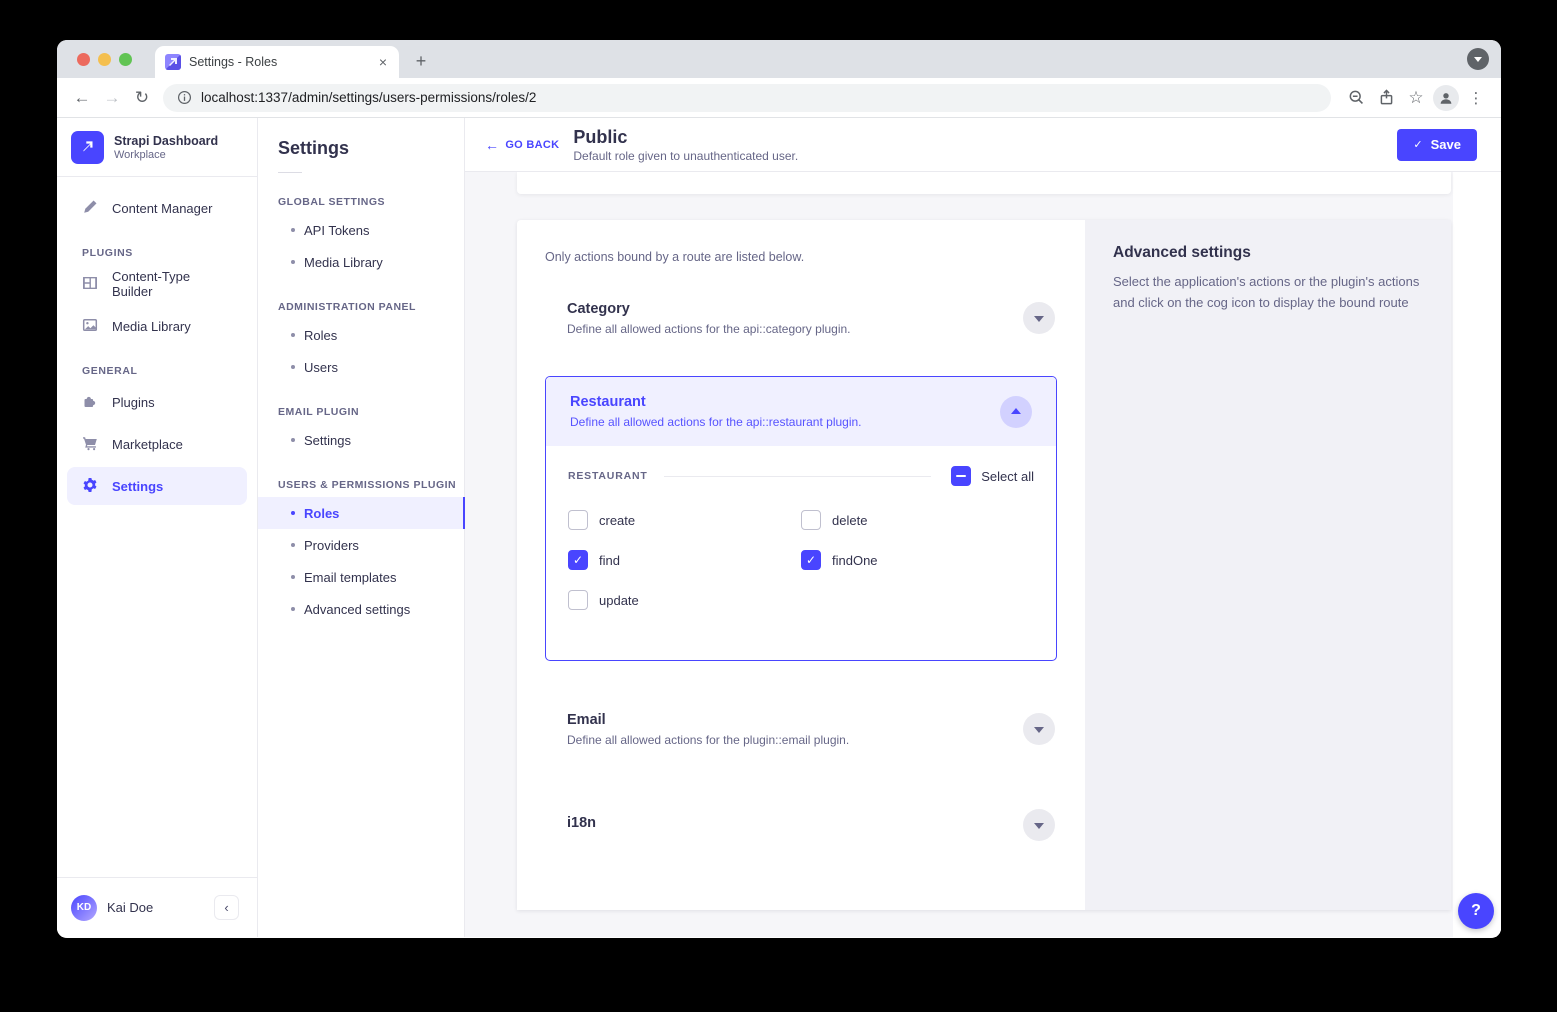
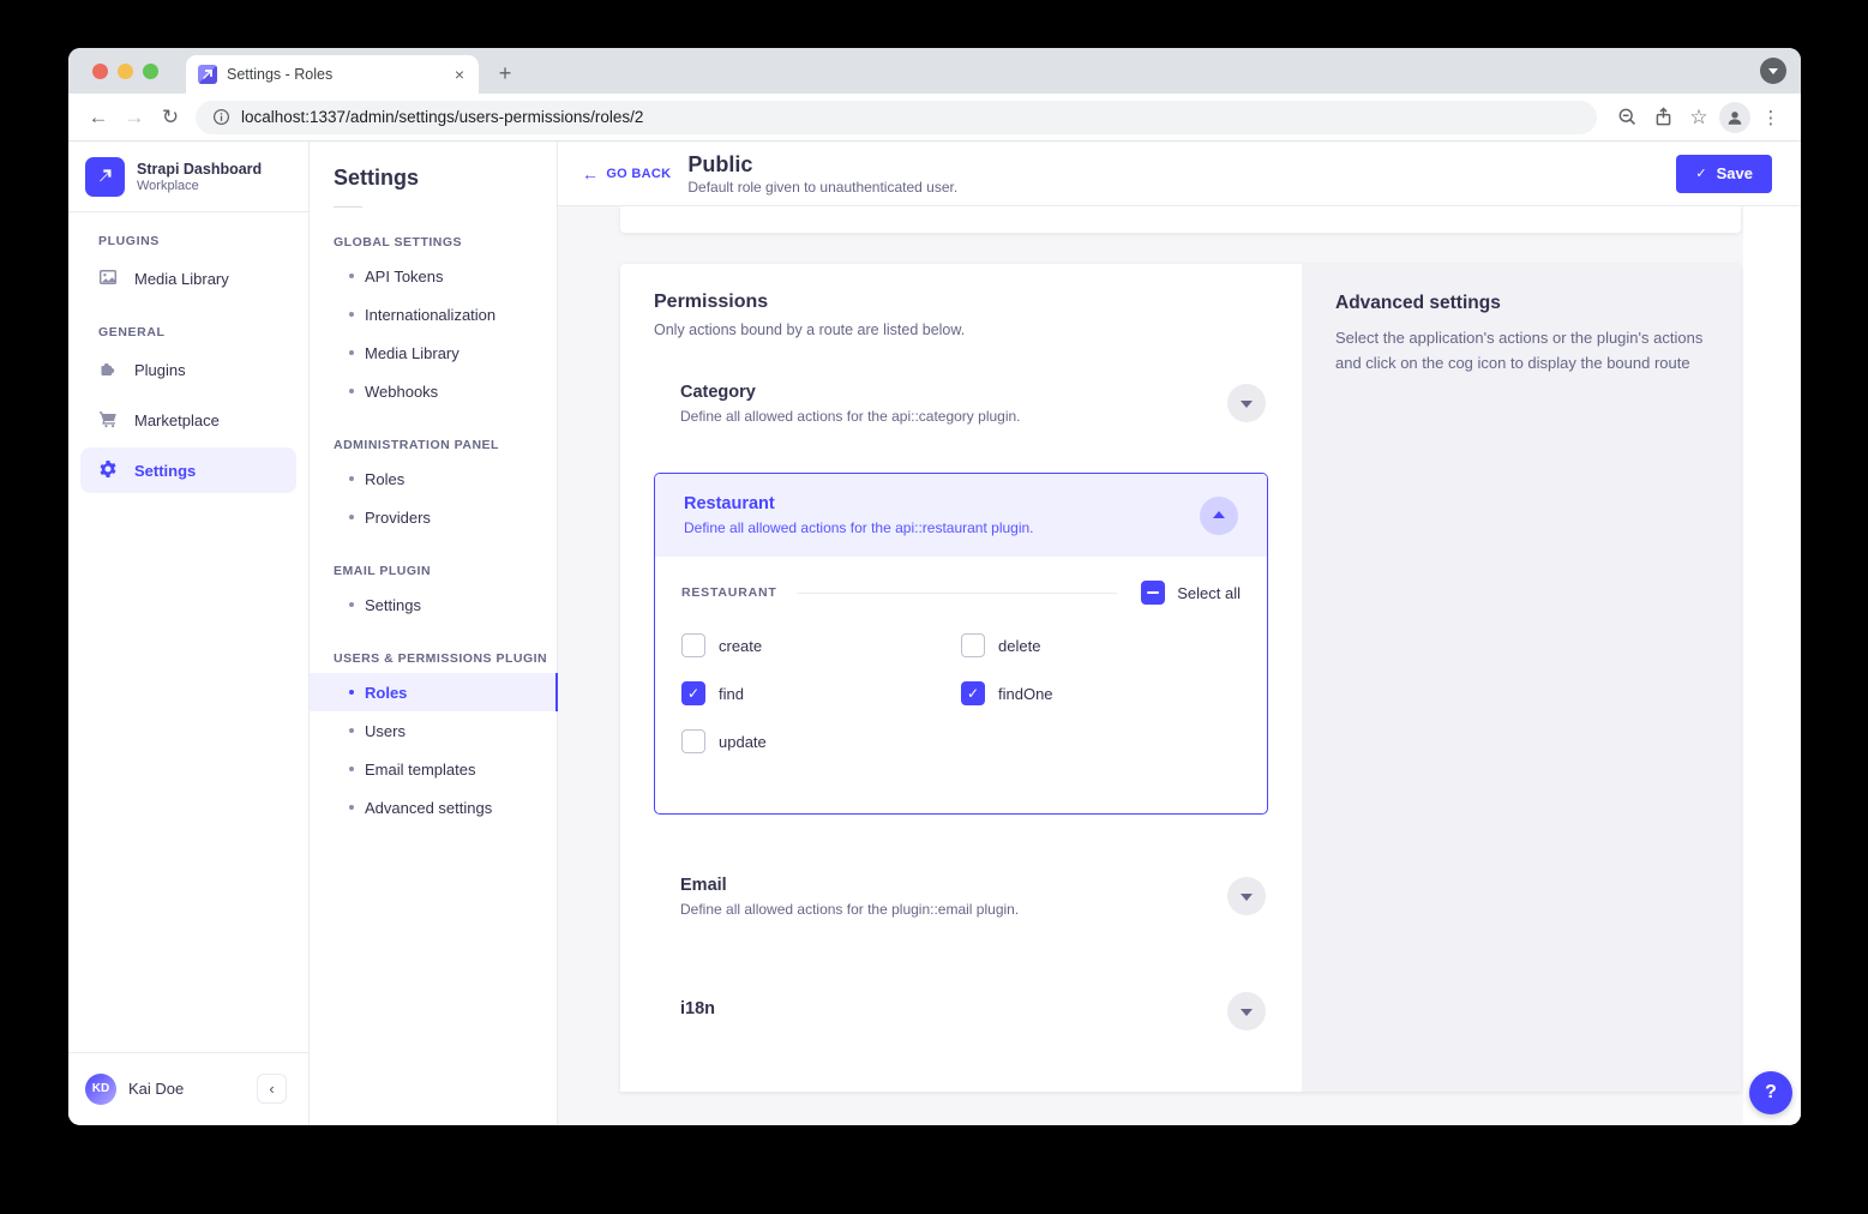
  Settings - Roles
  ×
  +
  ←
  →
  ↻
  localhost:1337/admin/settings/users-permissions/roles/2
  ☆
  ⋮
  Strapi Dashboard
  Workplace
- Content Manager
  PLUGINS
- Content-Type Builder
  Media Library
  GENERAL
  Plugins
  Marketplace
  Settings
  KD
  Kai Doe
  ‹
  Settings
  GLOBAL SETTINGS
  API Tokens
+ Internationalization
  Media Library
+ Webhooks
  ADMINISTRATION PANEL
  Roles
- Users
+ Providers
  EMAIL PLUGIN
  Settings
  USERS & PERMISSIONS PLUGIN
  Roles
- Providers
+ Users
  Email templates
  Advanced settings
  ←
  GO BACK
  Public
  Default role given to unauthenticated user.
  ✓
  Save
+ Permissions
  Only actions bound by a route are listed below.
  Category
  Define all allowed actions for the api::category plugin.
  Restaurant
  Define all allowed actions for the api::restaurant plugin.
  RESTAURANT
  Select all
  create
  delete
  ✓
  find
  ✓
  findOne
  update
  Email
  Define all allowed actions for the plugin::email plugin.
  i18n
  Advanced settings
  Select the application's actions or the plugin's actions and click on the cog icon to display the bound route
  ?
